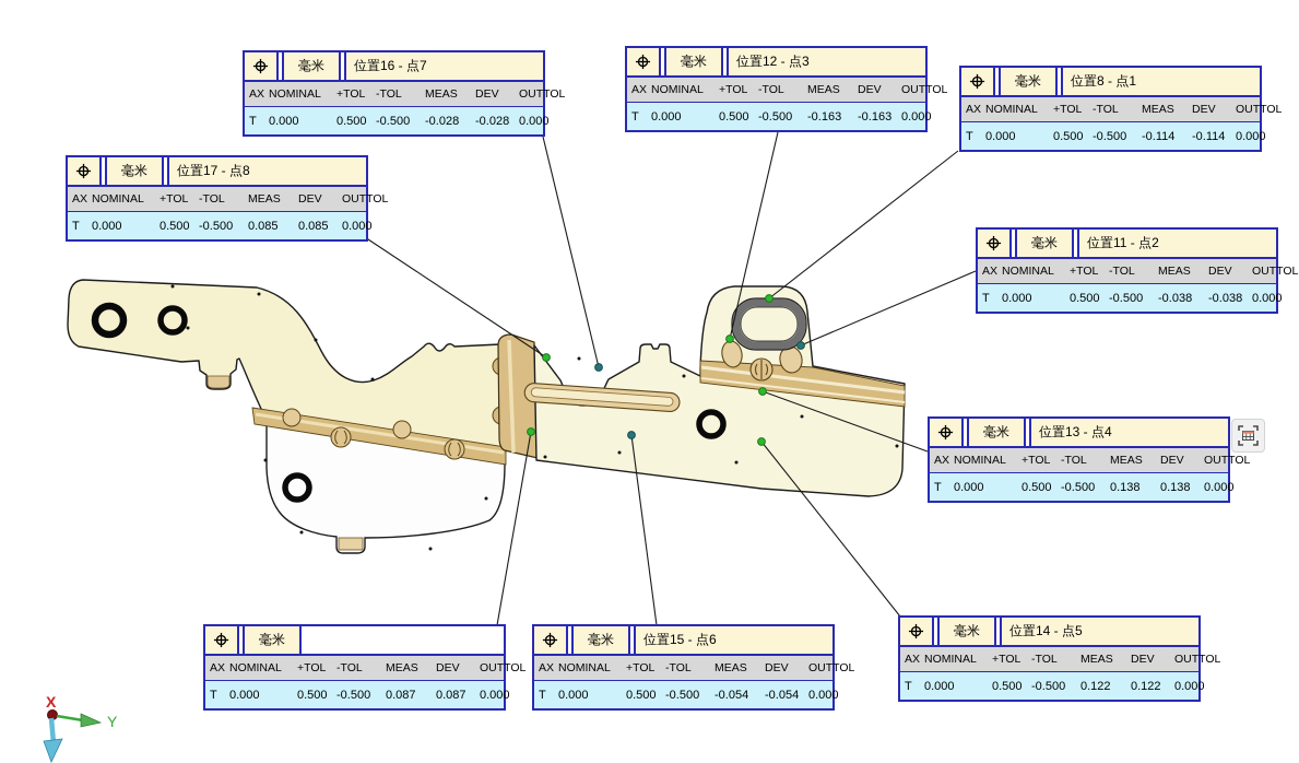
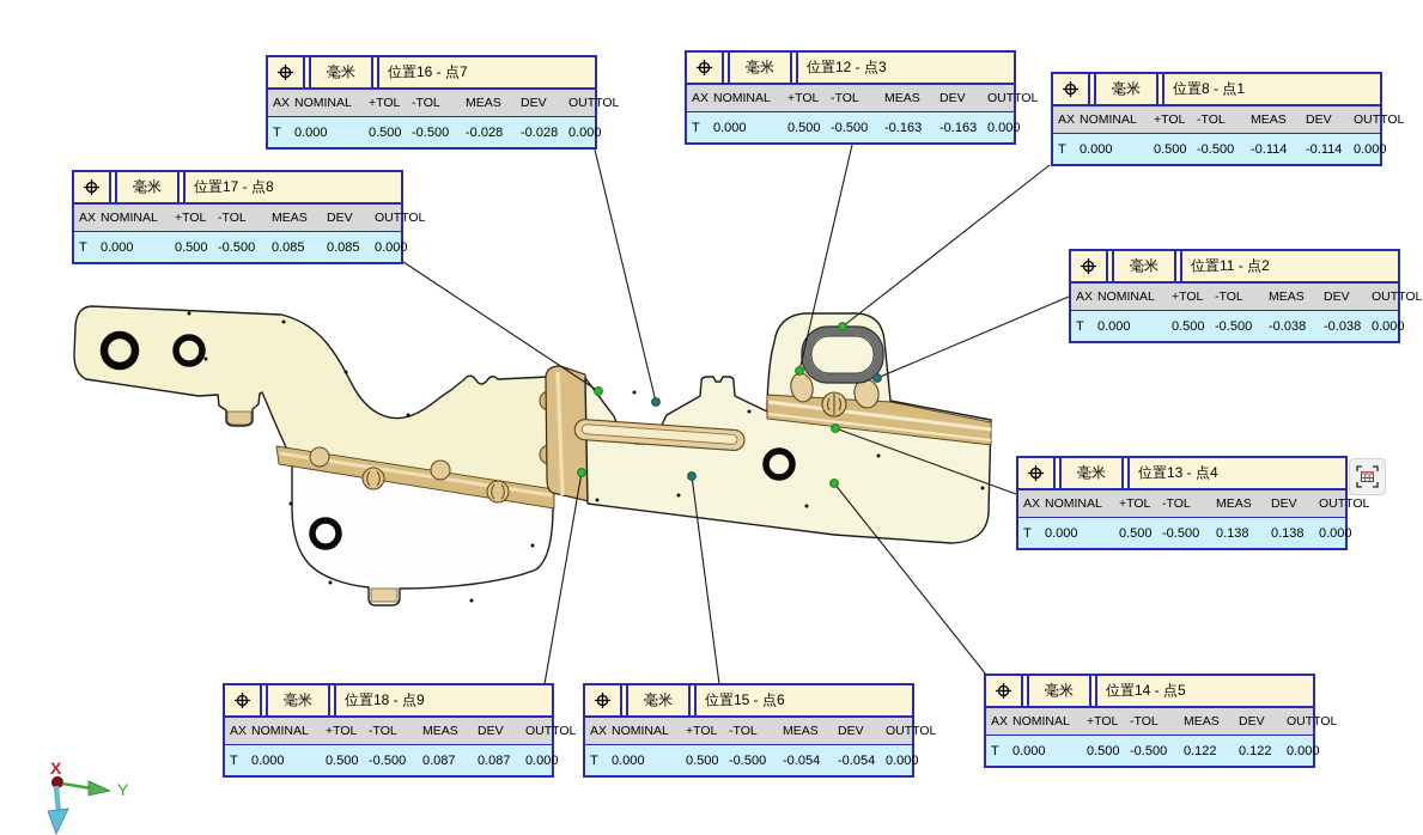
  X
  Y
  毫米
  位置8 - 点1
  AX
  NOMINAL
  +TOL
  -TOL
  MEAS
  DEV
  OUTTOL
  T
  0.000
  0.500
  -0.500
  -0.114
  -0.114
  0.000
  毫米
  位置11 - 点2
  AX
  NOMINAL
  +TOL
  -TOL
  MEAS
  DEV
  OUTTOL
  T
  0.000
  0.500
  -0.500
  -0.038
  -0.038
  0.000
  毫米
  位置12 - 点3
  AX
  NOMINAL
  +TOL
  -TOL
  MEAS
  DEV
  OUTTOL
  T
  0.000
  0.500
  -0.500
  -0.163
  -0.163
  0.000
  毫米
  位置13 - 点4
  AX
  NOMINAL
  +TOL
  -TOL
  MEAS
  DEV
  OUTTOL
  T
  0.000
  0.500
  -0.500
  0.138
  0.138
  0.000
  毫米
  位置14 - 点5
  AX
  NOMINAL
  +TOL
  -TOL
  MEAS
  DEV
  OUTTOL
  T
  0.000
  0.500
  -0.500
  0.122
  0.122
  0.000
  毫米
  位置15 - 点6
  AX
  NOMINAL
  +TOL
  -TOL
  MEAS
  DEV
  OUTTOL
  T
  0.000
  0.500
  -0.500
  -0.054
  -0.054
  0.000
  毫米
  位置16 - 点7
  AX
  NOMINAL
  +TOL
  -TOL
  MEAS
  DEV
  OUTTOL
  T
  0.000
  0.500
  -0.500
  -0.028
  -0.028
  0.000
  毫米
  位置17 - 点8
  AX
  NOMINAL
  +TOL
  -TOL
  MEAS
  DEV
  OUTTOL
  T
  0.000
  0.500
  -0.500
  0.085
  0.085
  0.000
  毫米
+ 位置18 - 点9
  AX
  NOMINAL
  +TOL
  -TOL
  MEAS
  DEV
  OUTTOL
  T
  0.000
  0.500
  -0.500
  0.087
  0.087
  0.000
